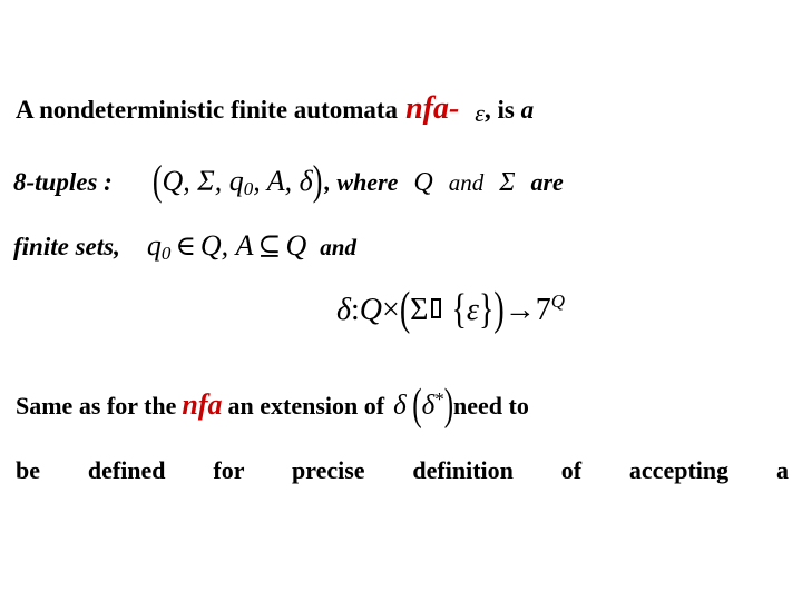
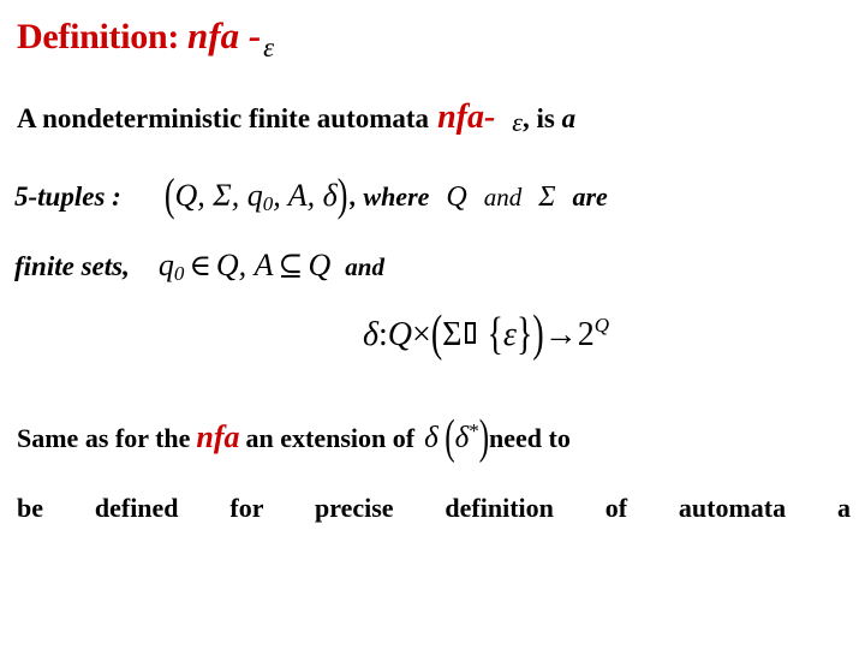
+ Definition: nfa -ε
  A nondeterministic finite automata nfa- ε, is a
- 8-tuples : (Q, Σ, q0, A, δ), where Q and Σ are
+ 5-tuples : (Q, Σ, q0, A, δ), where Q and Σ are
  finite sets, q0 ∈ Q, A ⊆ Q and
- δ:Q×(Σ {ε})→7Q
+ δ:Q×(Σ {ε})→2Q
  Same as for the nfa an extension of δ (δ*)need to
- be defined for precise definition of accepting a
+ be defined for precise definition of automata a
